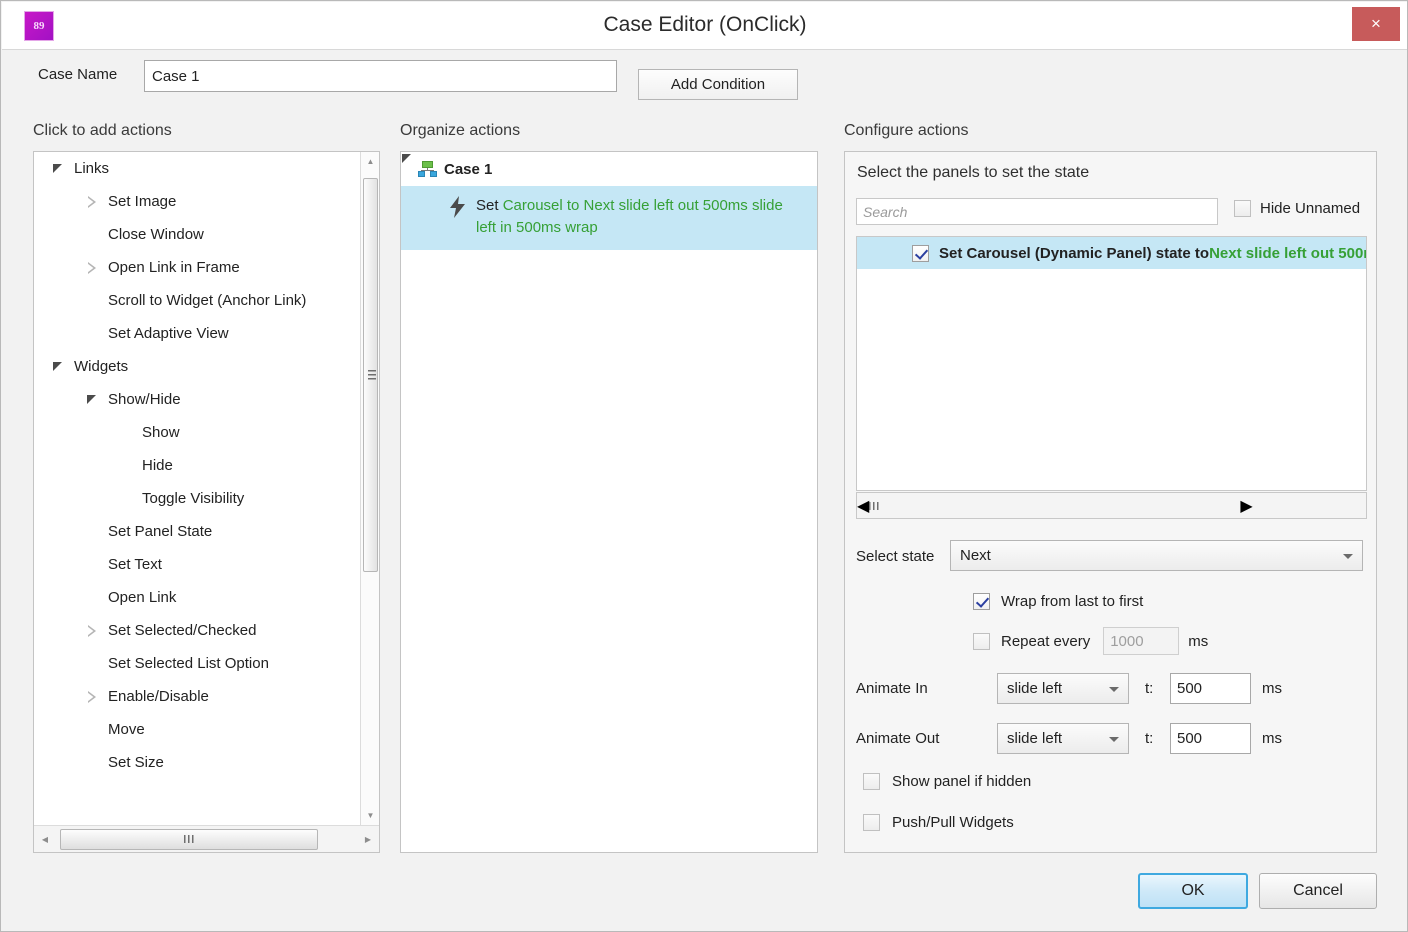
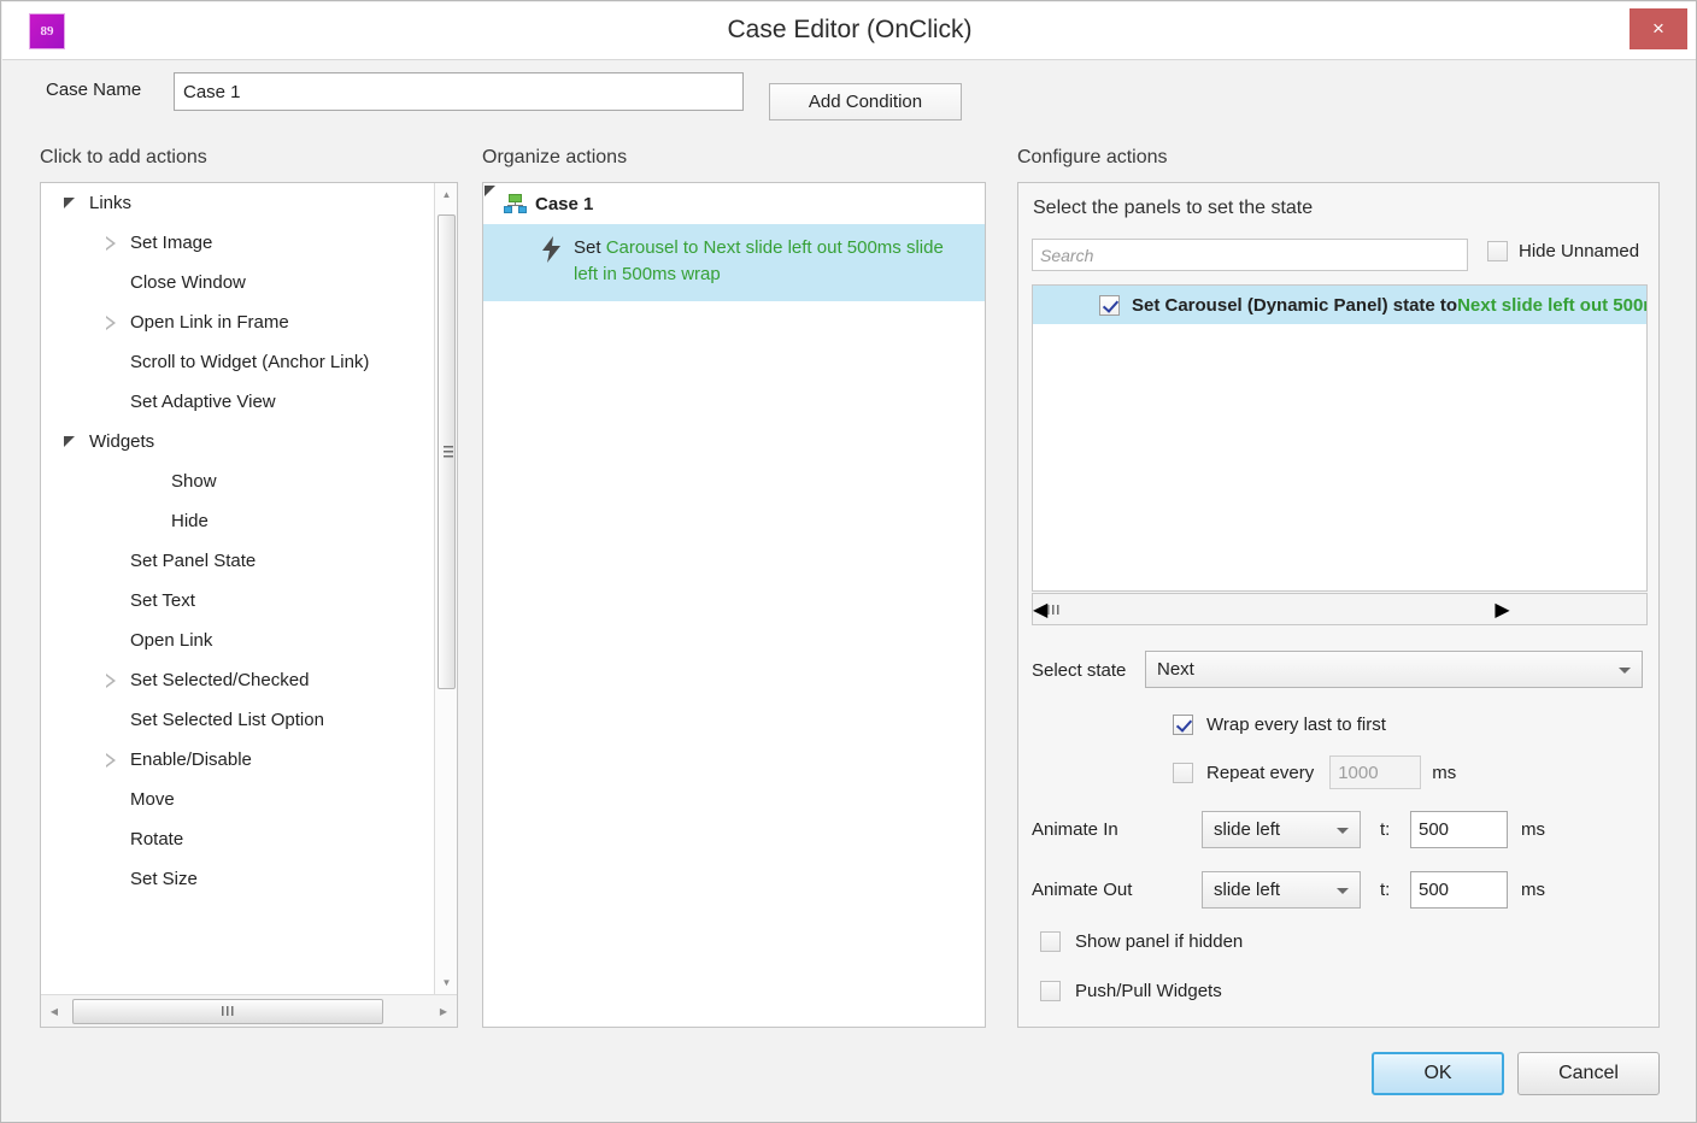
  89
  Case Editor (OnClick)
  ×
  Case Name
  Case 1
  Add Condition
  Click to add actions
  Organize actions
  Configure actions
  Links
  Set Image
  Close Window
  Open Link in Frame
  Scroll to Widget (Anchor Link)
  Set Adaptive View
  Widgets
- Show/Hide
  Show
  Hide
- Toggle Visibility
  Set Panel State
  Set Text
  Open Link
  Set Selected/Checked
  Set Selected List Option
  Enable/Disable
  Move
+ Rotate
  Set Size
  ▲
  ▼
  ◀
  ▶
  Case 1
  Set Carousel to Next slide left out 500ms slide left in 500ms wrap
  Select the panels to set the state
  Search
  Hide Unnamed
  Set Carousel (Dynamic Panel) state to
  Next slide left out 500
  ◀
  ▶
  Select state
  Next
- Wrap from last to first
+ Wrap every last to first
  Repeat every
  1000
  ms
  Animate In
  slide left
  t:
  500
  ms
  Animate Out
  slide left
  t:
  500
  ms
  Show panel if hidden
  Push/Pull Widgets
  OK
  Cancel
